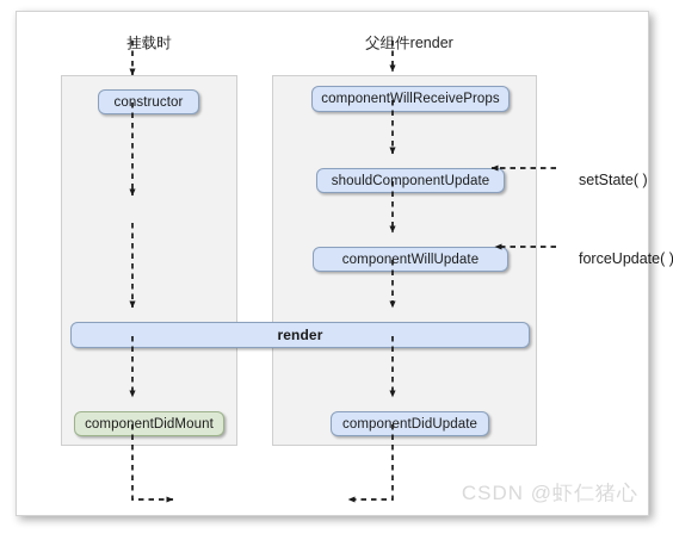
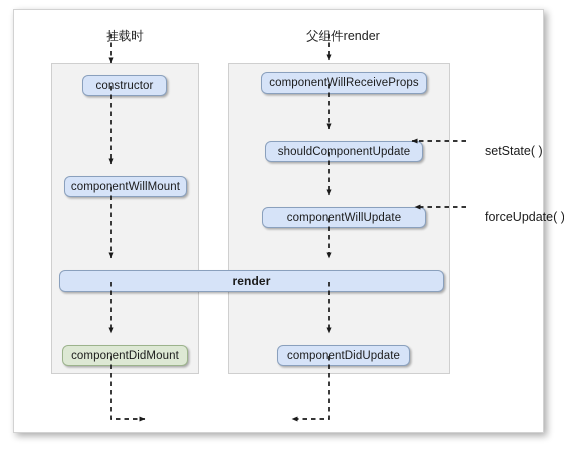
  挂载时
  父组件render
  constructor
+ componentWillMount
  componentDidMount
  componentWillReceiveProps
  shouldComponentUpdate
  componentWillUpdate
  componentDidUpdate
  render
  setState( )
  forceUpdate( )
- CSDN @虾仁猪心
